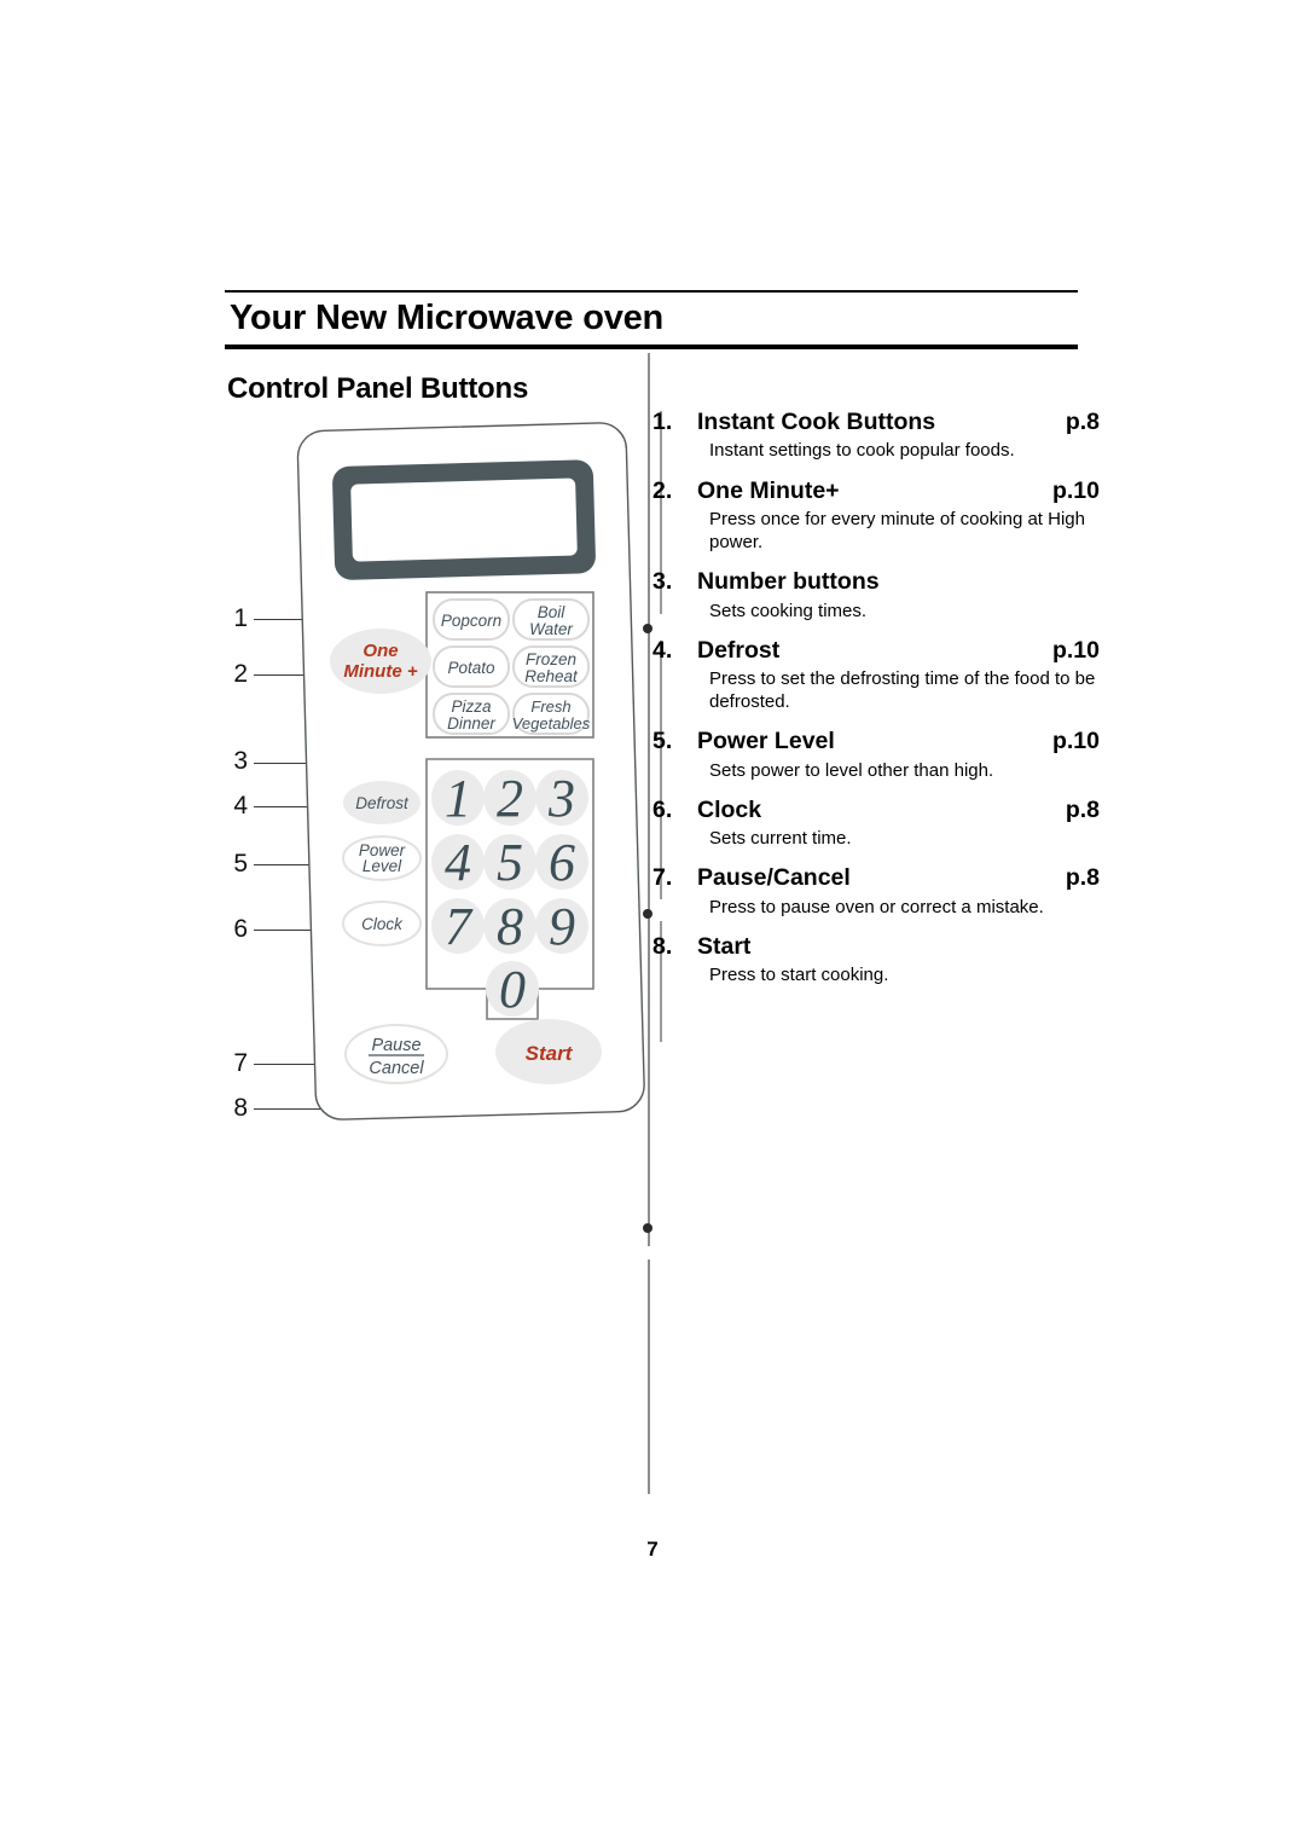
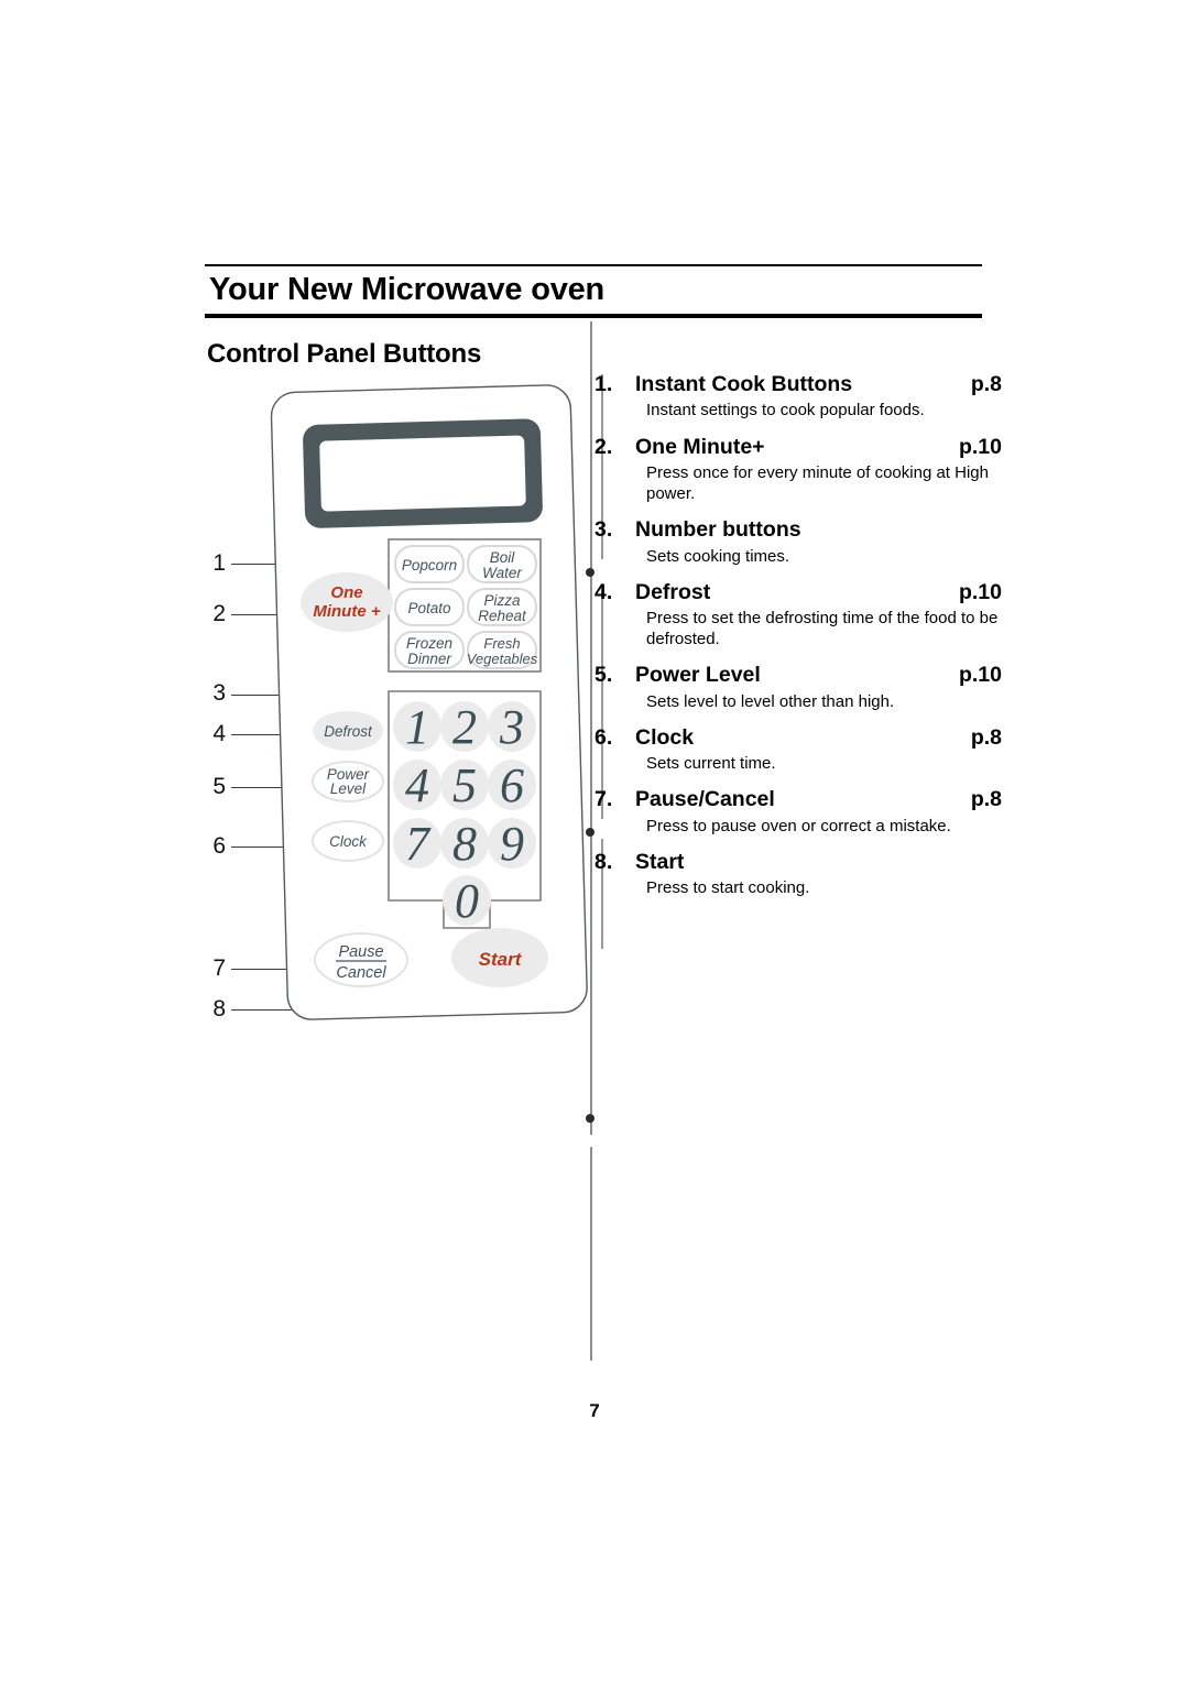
  Your New Microwave oven
  Control Panel Buttons
  1.
  Instant Cook Buttons
  p.8
  Instant settings to cook popular foods.
  2.
  One Minute+
  p.10
  Press once for every minute of cooking at High power.
  3.
  Number buttons
  Sets cooking times.
  4.
  Defrost
  p.10
  Press to set the defrosting time of the food to be defrosted.
  5.
  Power Level
  p.10
- Sets power to level other than high.
+ Sets level to level other than high.
  6.
  Clock
  p.8
  Sets current time.
  7.
  Pause/Cancel
  p.8
  Press to pause oven or correct a mistake.
  8.
  Start
  Press to start cooking.
  1
  2
  3
  4
  5
  6
  7
  8
  Popcorn
  Boil
  Water
  Potato
- Frozen
+ Pizza
  Reheat
- Pizza
+ Frozen
  Dinner
  Fresh
  Vegetables
  One
  Minute +
  1
  2
  3
  4
  5
  6
  7
  8
  9
  0
  Defrost
  Power
  Level
  Clock
  Pause
  Cancel
  Start
  7
